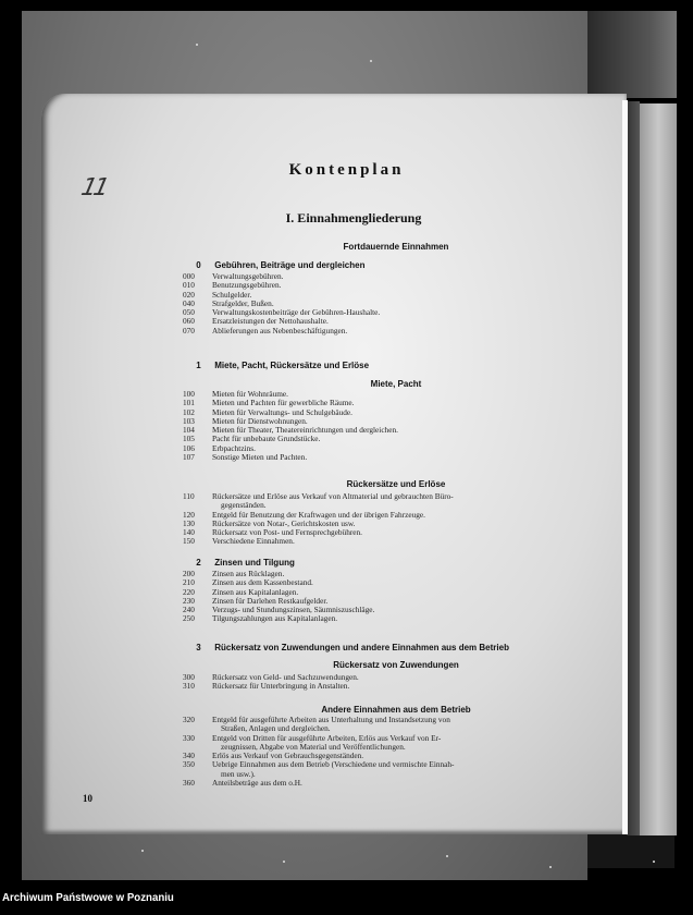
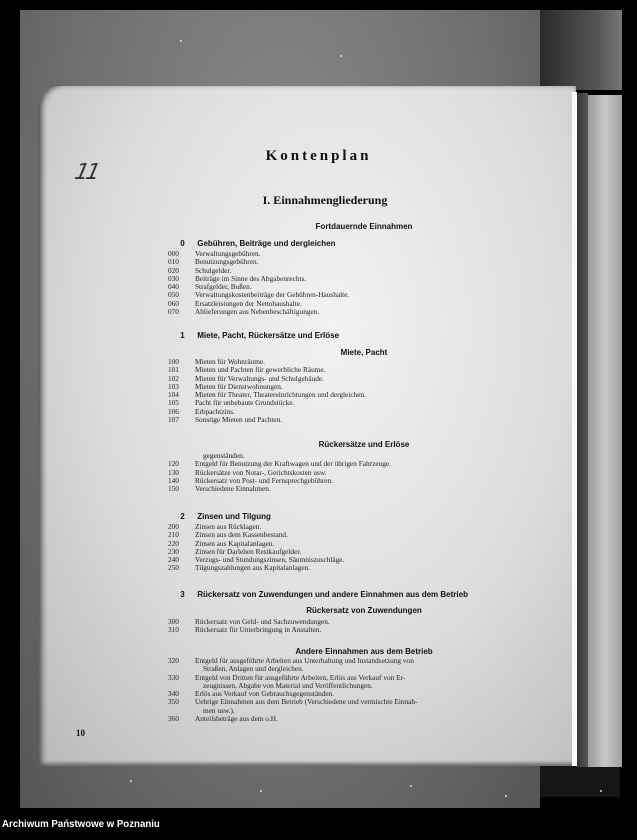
  Kontenplan
  I. Einnahmengliederung
  Fortdauernde Einnahmen
  0 Gebühren, Beiträge und dergleichen
  000
  Verwaltungsgebühren.
  010
  Benutzungsgebühren.
  020
  Schulgelder.
+ 030
+ Beiträge im Sinne des Abgabenrechts.
  040
  Strafgelder, Bußen.
  050
  Verwaltungskostenbeiträge der Gebühren-Haushalte.
  060
  Ersatzleistungen der Nettohaushalte.
  070
  Ablieferungen aus Nebenbeschäftigungen.
  1 Miete, Pacht, Rückersätze und Erlöse
  Miete, Pacht
  100
  Mieten für Wohnräume.
  101
  Mieten und Pachten für gewerbliche Räume.
  102
  Mieten für Verwaltungs- und Schulgebäude.
  103
  Mieten für Dienstwohnungen.
  104
  Mieten für Theater, Theatereinrichtungen und dergleichen.
  105
  Pacht für unbebaute Grundstücke.
  106
  Erbpachtzins.
  107
  Sonstige Mieten und Pachten.
  Rückersätze und Erlöse
- 110
- Rückersätze und Erlöse aus Verkauf von Altmaterial und gebrauchten Büro-
  gegenständen.
  120
  Entgeld für Benutzung der Kraftwagen und der übrigen Fahrzeuge.
  130
  Rückersätze von Notar-, Gerichtskosten usw.
  140
  Rückersatz von Post- und Fernsprechgebühren.
  150
  Verschiedene Einnahmen.
  2 Zinsen und Tilgung
  200
  Zinsen aus Rücklagen.
  210
  Zinsen aus dem Kassenbestand.
  220
  Zinsen aus Kapitalanlagen.
  230
  Zinsen für Darlehen Restkaufgelder.
  240
  Verzugs- und Stundungszinsen, Säumniszuschläge.
  250
  Tilgungszahlungen aus Kapitalanlagen.
  3 Rückersatz von Zuwendungen und andere Einnahmen aus dem Betrieb
  Rückersatz von Zuwendungen
  300
  Rückersatz von Geld- und Sachzuwendungen.
  310
  Rückersatz für Unterbringung in Anstalten.
  Andere Einnahmen aus dem Betrieb
  320
  Entgeld für ausgeführte Arbeiten aus Unterhaltung und Instandsetzung von
  Straßen, Anlagen und dergleichen.
  330
  Entgeld von Dritten für ausgeführte Arbeiten, Erlös aus Verkauf von Er-
  zeugnissen, Abgabe von Material und Veröffentlichungen.
  340
  Erlös aus Verkauf von Gebrauchsgegenständen.
  350
  Uebrige Einnahmen aus dem Betrieb (Verschiedene und vermischte Einnah-
  men usw.).
  360
  Anteilsbeträge aus dem o.H.
  10
  Archiwum Państwowe w Poznaniu
